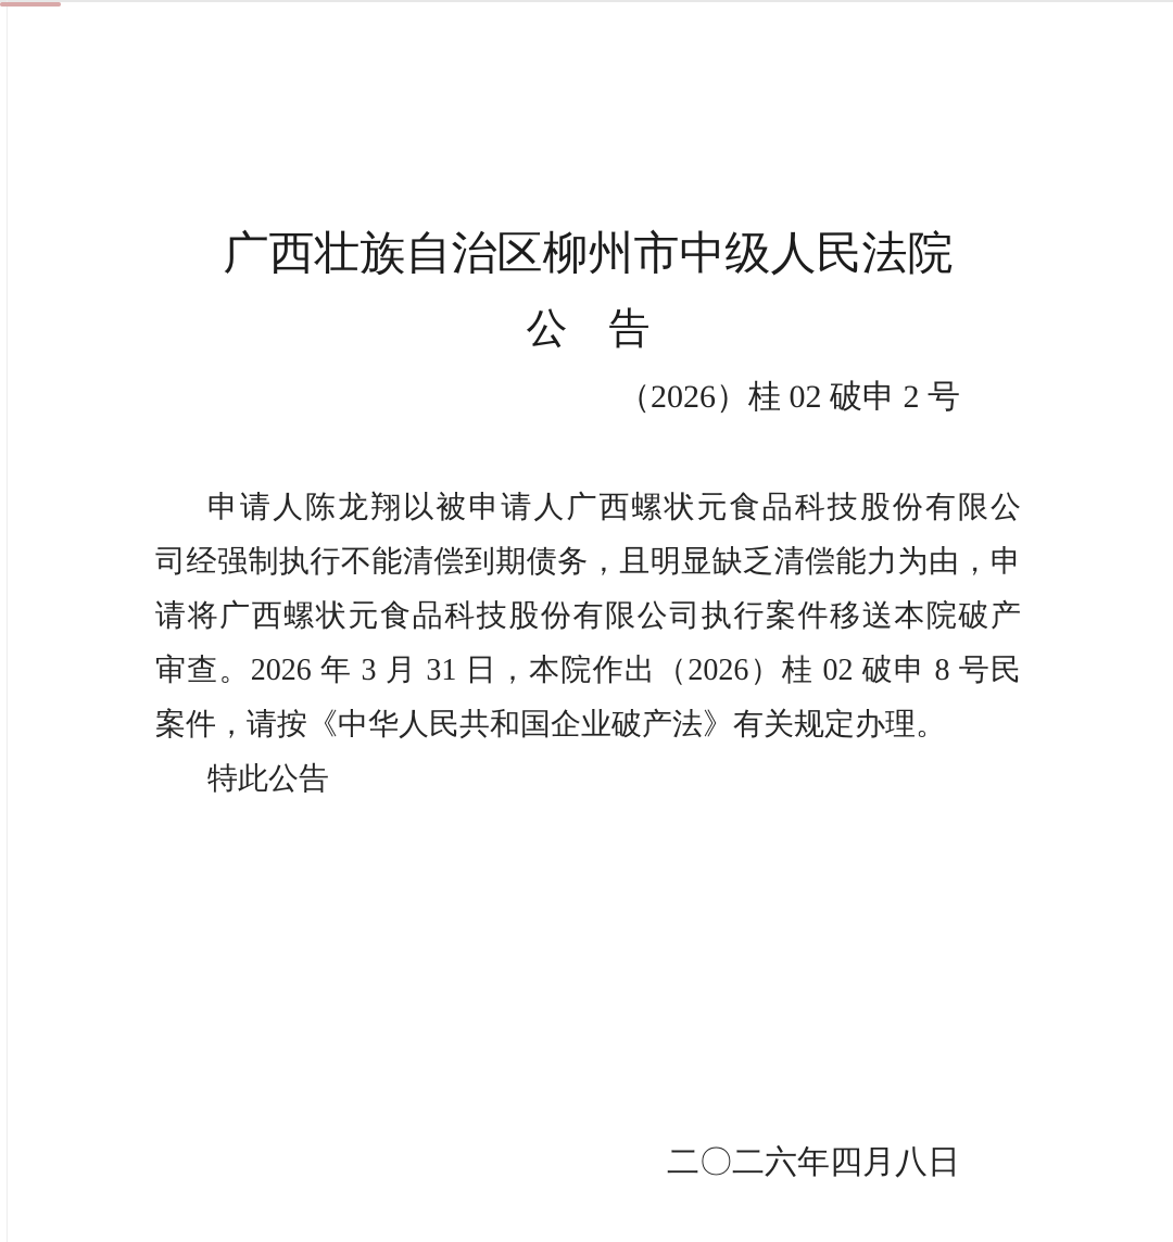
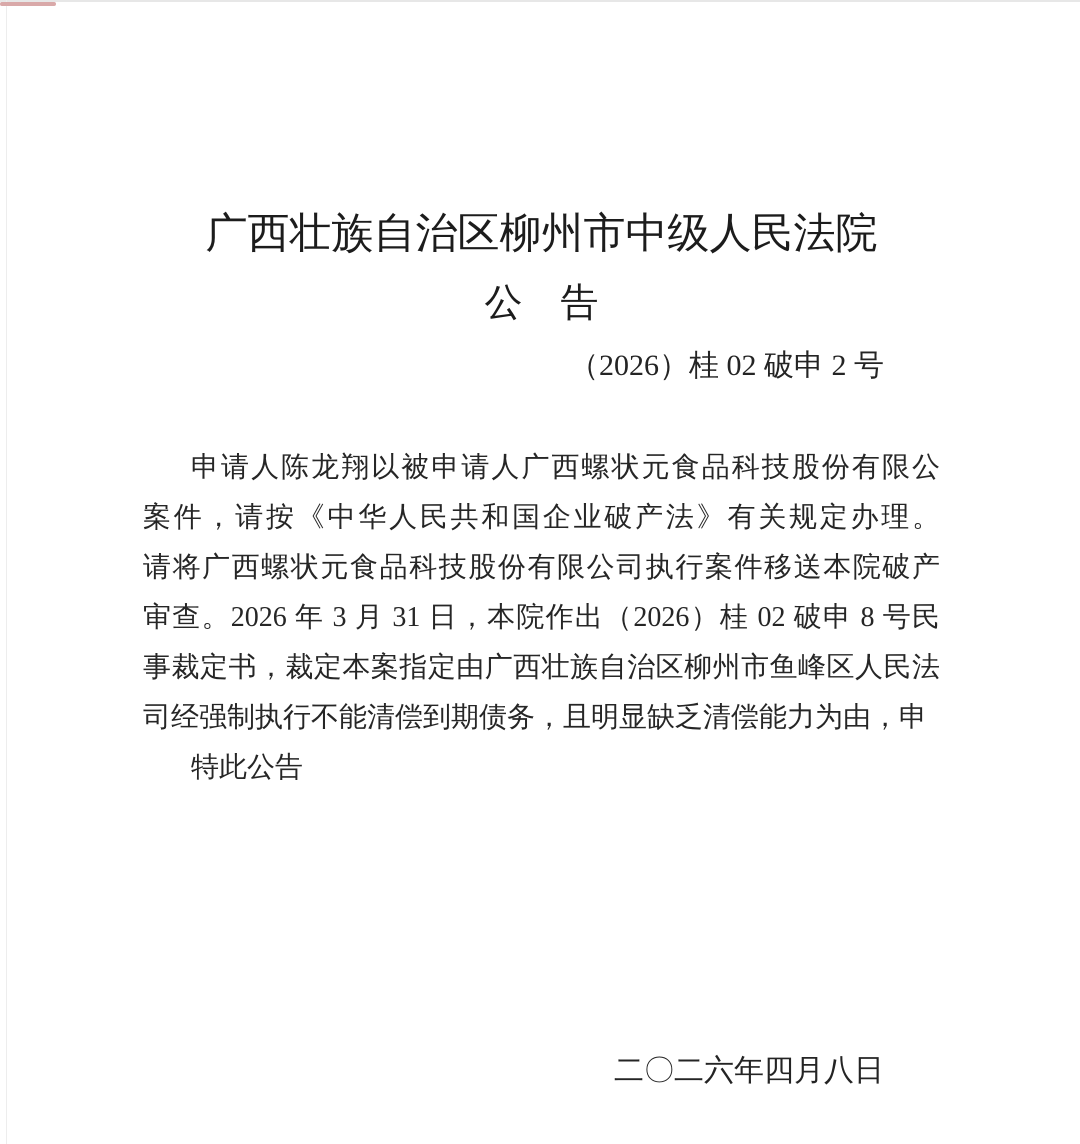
  广西壮族自治区柳州市中级人民法院
  公 告
  （2026）桂 02 破申 2 号
  申请人陈龙翔以被申请人广西螺状元食品科技股份有限公
- 司经强制执行不能清偿到期债务，且明显缺乏清偿能力为由，申
+ 案件，请按《中华人民共和国企业破产法》有关规定办理。
  请将广西螺状元食品科技股份有限公司执行案件移送本院破产
  审查。2026 年 3 月 31 日，本院作出（2026）桂 02 破申 8 号民
+ 事裁定书，裁定本案指定由广西壮族自治区柳州市鱼峰区人民法
- 案件，请按《中华人民共和国企业破产法》有关规定办理。
+ 司经强制执行不能清偿到期债务，且明显缺乏清偿能力为由，申
  特此公告
  二〇二六年四月八日
